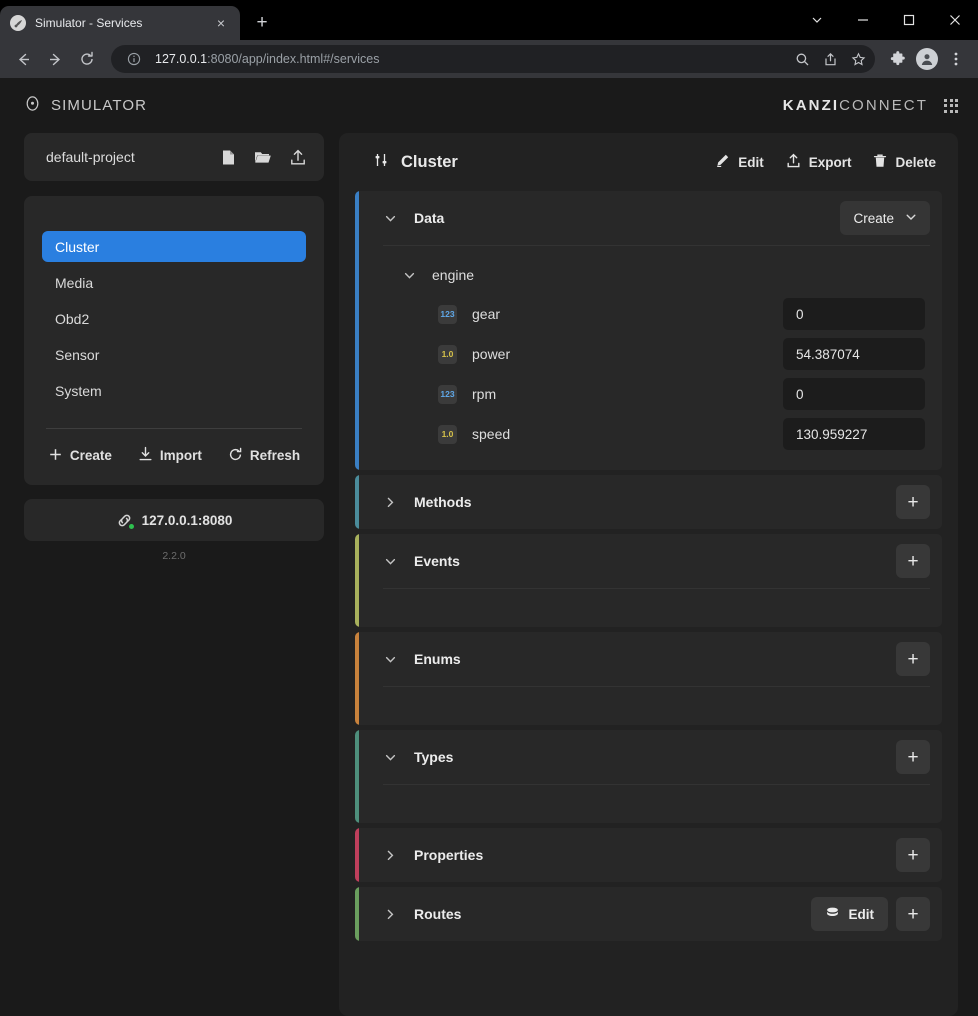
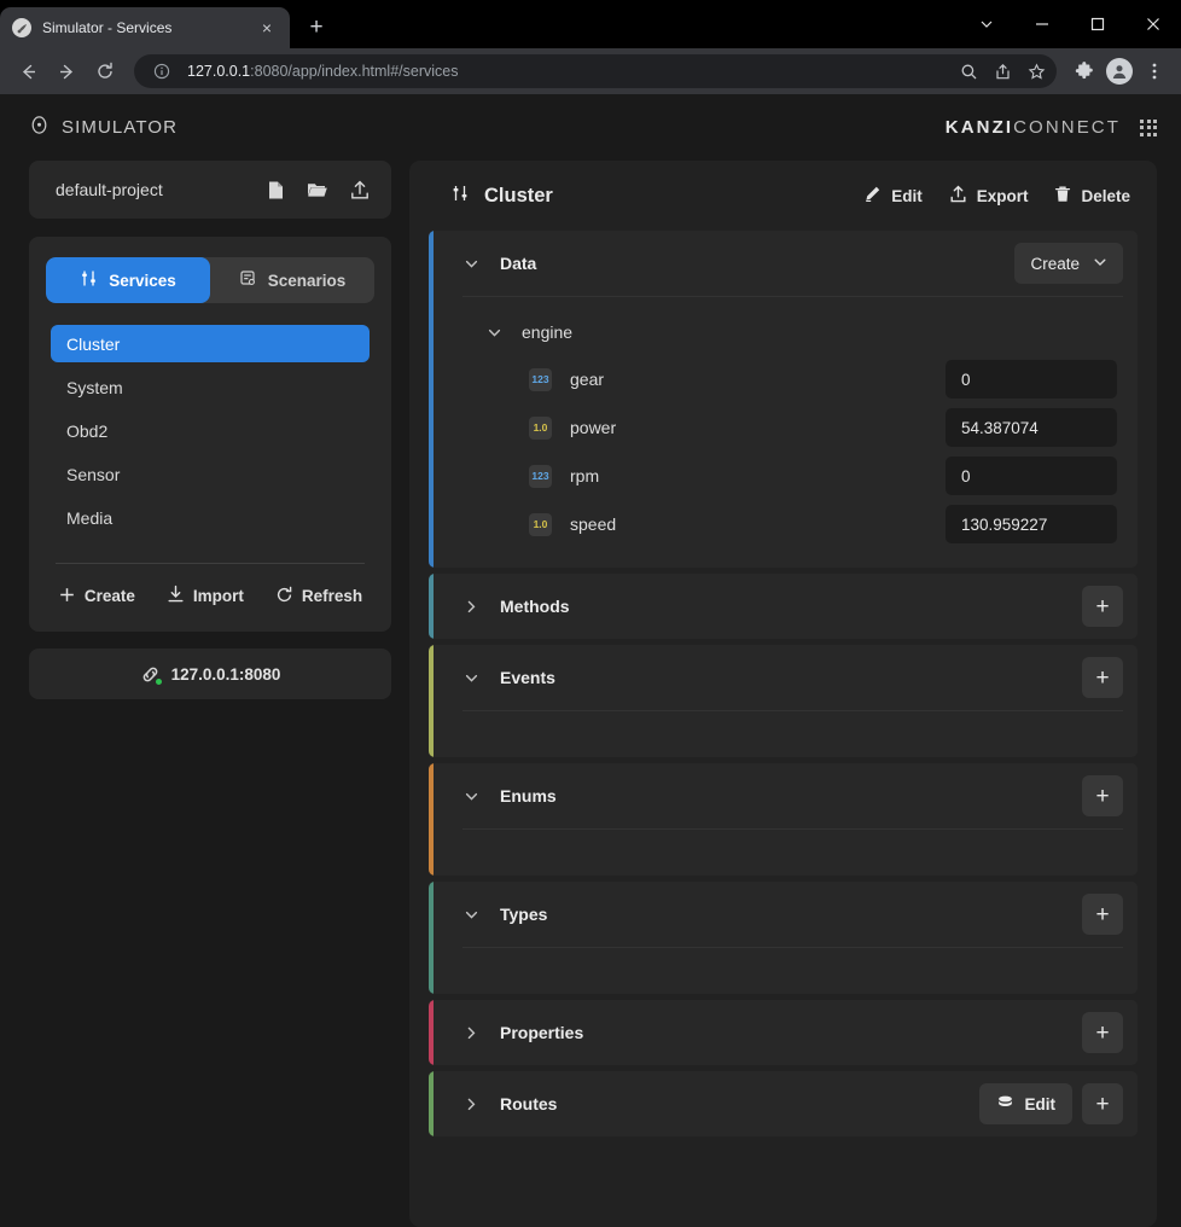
  Simulator - Services
  ×
  +
  127.0.0.1:8080/app/index.html#/services
  SIMULATOR
  KANZICONNECT
  default-project
+ Services
+ Scenarios
  Cluster
- Media
+ System
  Obd2
  Sensor
- System
+ Media
  Create
  Import
  Refresh
  127.0.0.1:8080
- 2.2.0
  Cluster
  Edit
  Export
  Delete
  Data
  Create
  engine
  123
  gear
  0
  1.0
  power
  54.387074
  123
  rpm
  0
  1.0
  speed
  130.959227
  Methods
  +
  Events
  +
  Enums
  +
  Types
  +
  Properties
  +
  Routes
  Edit
  +
